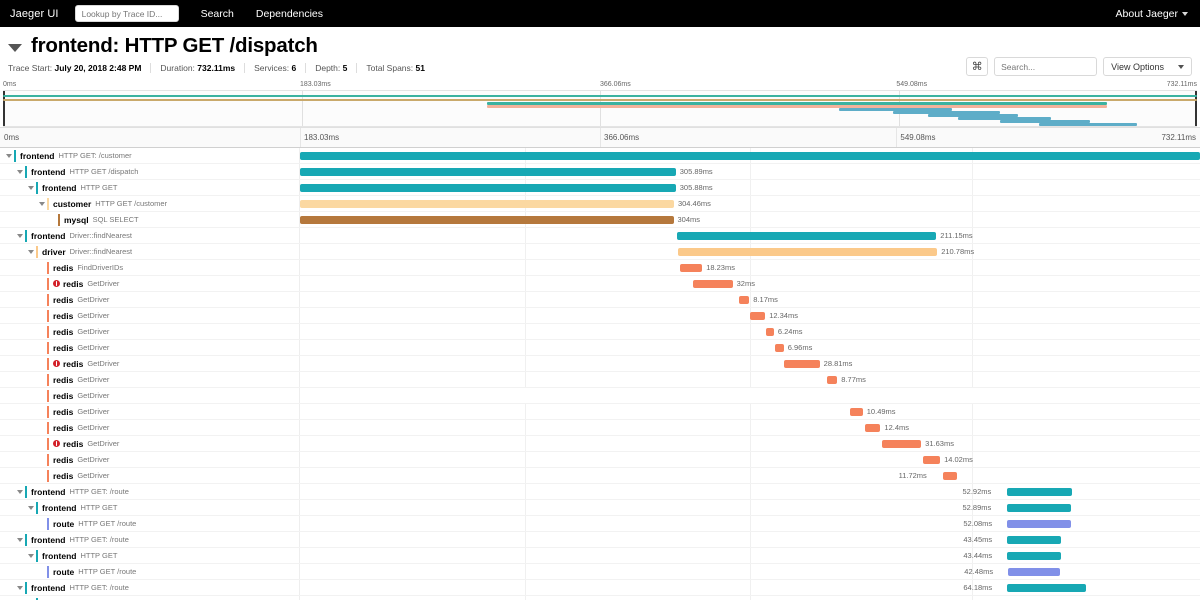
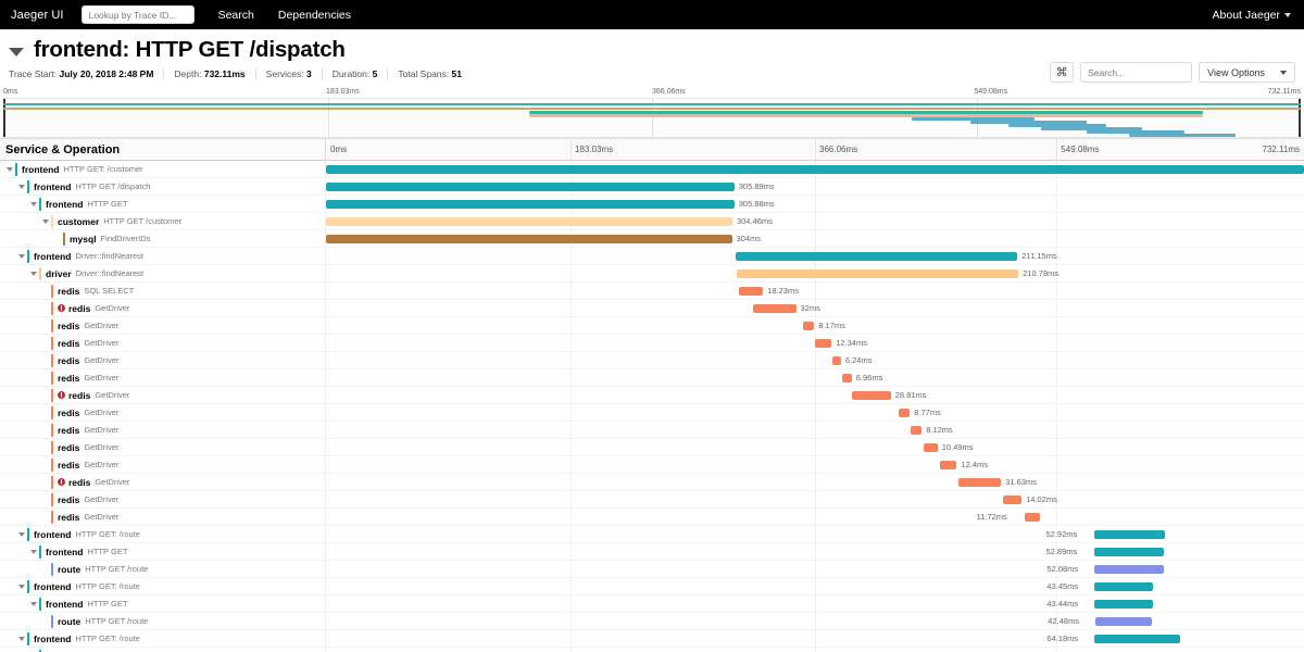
  Jaeger UI
  Lookup by Trace ID...
  Search
  Dependencies
  About Jaeger
  frontend: HTTP GET /dispatch
  Trace Start: July 20, 2018 2:48 PM
- Duration: 732.11ms
+ Depth: 732.11ms
- Services: 6
+ Services: 3
- Depth: 5
+ Duration: 5
  Total Spans: 51
  ⌘
  Search...
  View Options
+ Service & Operation
  0ms
  183.03ms
  366.06ms
  549.08ms
  732.11ms
  frontend
  HTTP GET: /customer
  frontend
  HTTP GET /dispatch
  305.89ms
  frontend
  HTTP GET
  305.88ms
  customer
  HTTP GET /customer
  304.46ms
  mysql
- SQL SELECT
+ FindDriverIDs
  304ms
  frontend
  Driver::findNearest
  211.15ms
  driver
  Driver::findNearest
  210.78ms
  redis
- FindDriverIDs
+ SQL SELECT
  18.23ms
  redis
  GetDriver
  32ms
  redis
  GetDriver
  8.17ms
  redis
  GetDriver
  12.34ms
  redis
  GetDriver
  6.24ms
  redis
  GetDriver
  6.96ms
  redis
  GetDriver
  28.81ms
  redis
  GetDriver
  8.77ms
  redis
  GetDriver
+ 8.12ms
  redis
  GetDriver
  10.49ms
  redis
  GetDriver
  12.4ms
  redis
  GetDriver
  31.63ms
  redis
  GetDriver
  14.02ms
  redis
  GetDriver
  11.72ms
  frontend
  HTTP GET: /route
  52.92ms
  frontend
  HTTP GET
  52.89ms
  route
  HTTP GET /route
  52.08ms
  frontend
  HTTP GET: /route
  43.45ms
  frontend
  HTTP GET
  43.44ms
  route
  HTTP GET /route
  42.48ms
  frontend
  HTTP GET: /route
  64.18ms
